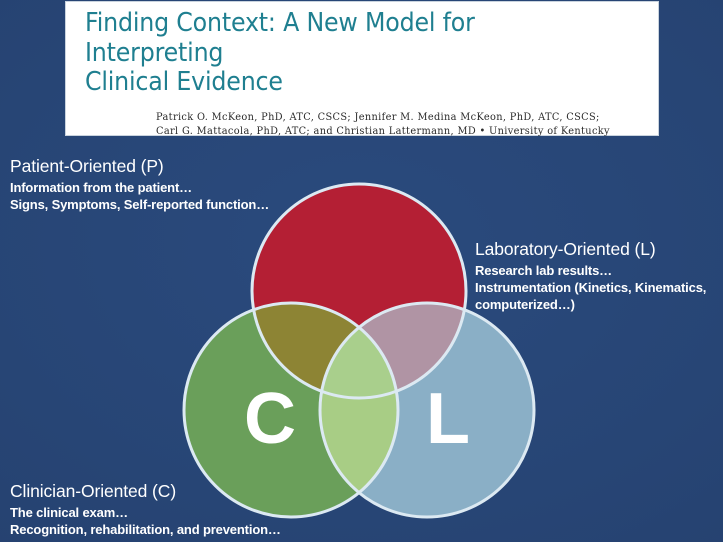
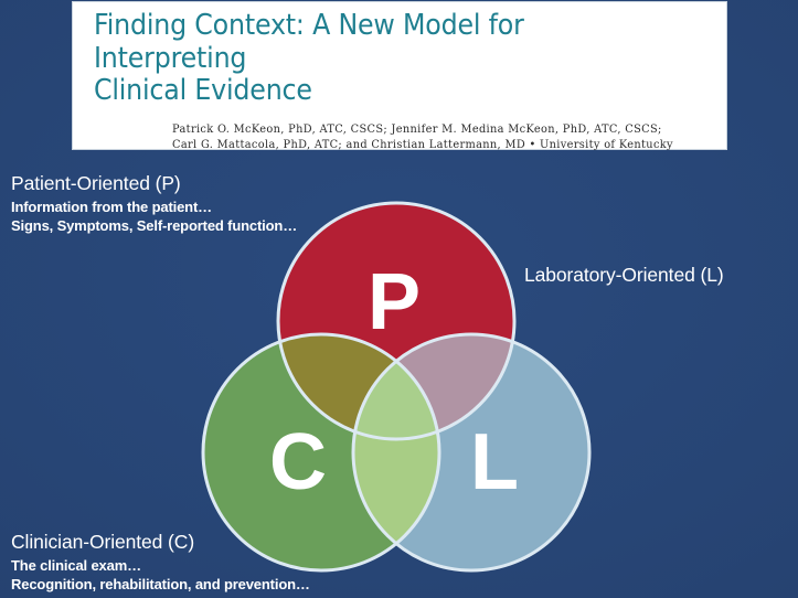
  Finding Context: A New Model for Interpreting
  Clinical Evidence
  Patrick O. McKeon, PhD, ATC, CSCS; Jennifer M. Medina McKeon, PhD, ATC, CSCS;
  Carl G. Mattacola, PhD, ATC; and Christian Lattermann, MD • University of Kentucky
+ P
  C
  L
  Patient-Oriented (P)
  Information from the patient…
  Signs, Symptoms, Self-reported function…
  Laboratory-Oriented (L)
- Research lab results…
- Instrumentation (Kinetics, Kinematics,
- computerized…)
  Clinician-Oriented (C)
  The clinical exam…
  Recognition, rehabilitation, and prevention…
